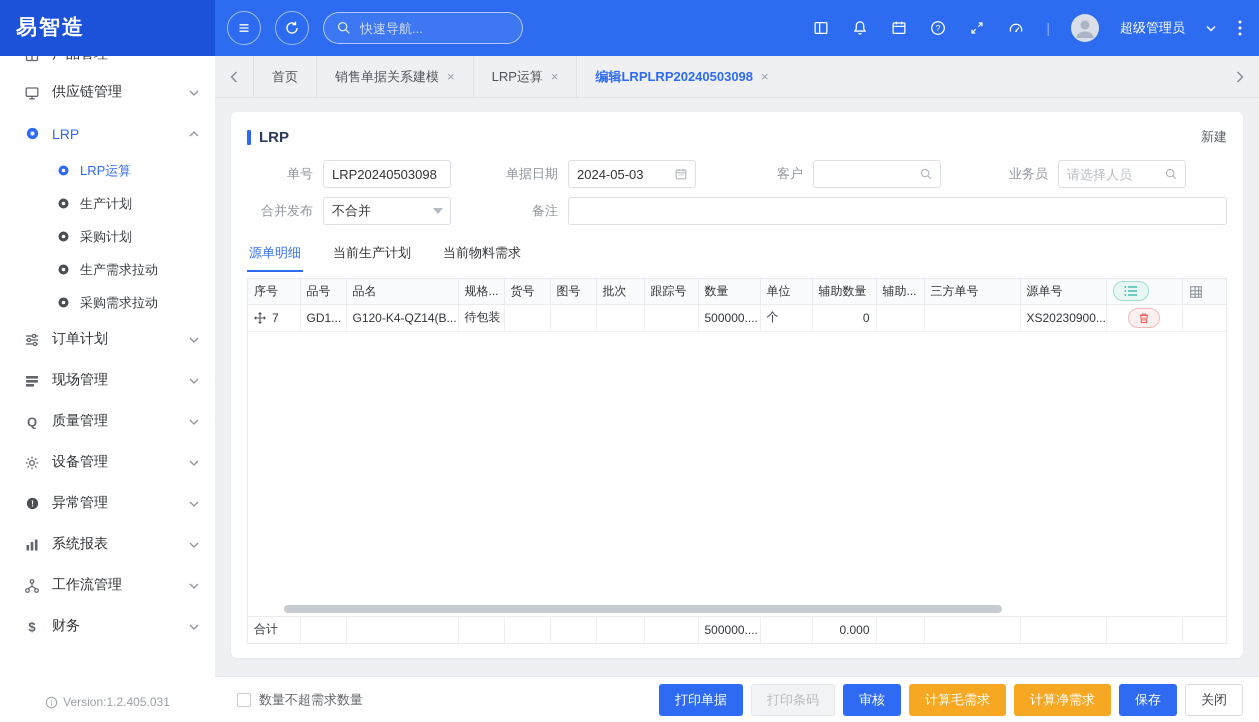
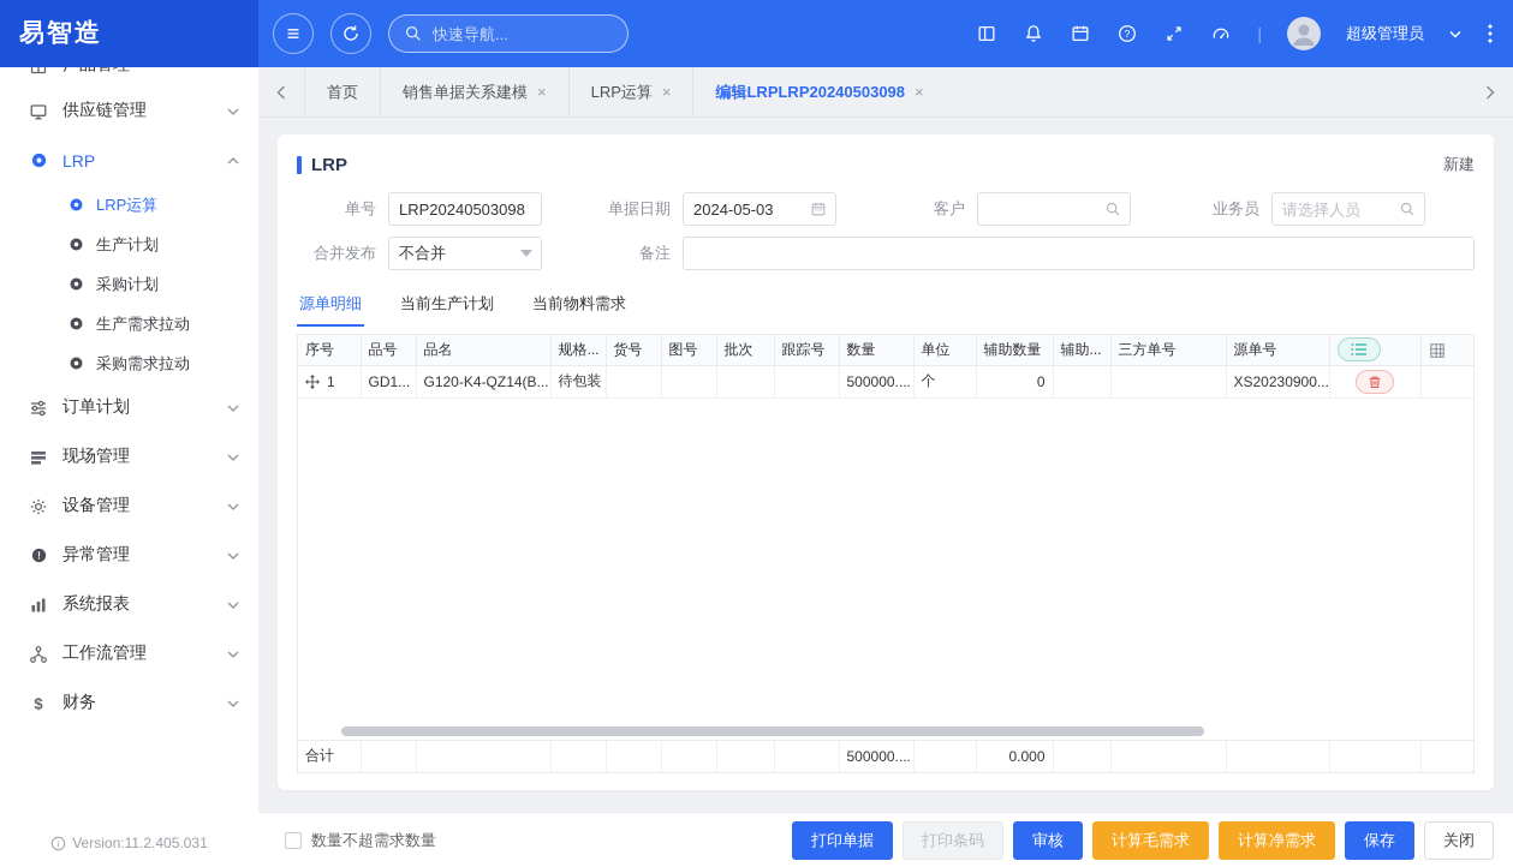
  易智造
  快速导航...
  ?
  |
  超级管理员
  供应链管理
  LRP
  LRP运算
  生产计划
  采购计划
  生产需求拉动
  采购需求拉动
  订单计划
  现场管理
- Q
- 质量管理
  设备管理
  !
  异常管理
  系统报表
  工作流管理
  $
  财务
  i
- Version:1.2.405.031
+ Version:11.2.405.031
  首页
  销售单据关系建模
  ×
  LRP运算
  ×
  编辑LRPLRP20240503098
  ×
  LRP
  新建
  单号
  LRP20240503098
  单据日期
  2024-05-03
  客户
  业务员
  请选择人员
  合并发布
  不合并
  备注
  源单明细
  当前生产计划
  当前物料需求
  序号	品号	品名	规格...	货号	图号	批次	跟踪号	数量	单位	辅助数量	辅助...	三方单号	源单号
- 7	GD1...	G120-K4-QZ14(B...	待包装					500000....	个	0			XS20230900...
+ 1	GD1...	G120-K4-QZ14(B...	待包装					500000....	个	0			XS20230900...
  合计								500000....		0.000
  数量不超需求数量
  打印单据
  打印条码
  审核
  计算毛需求
  计算净需求
  保存
  关闭
